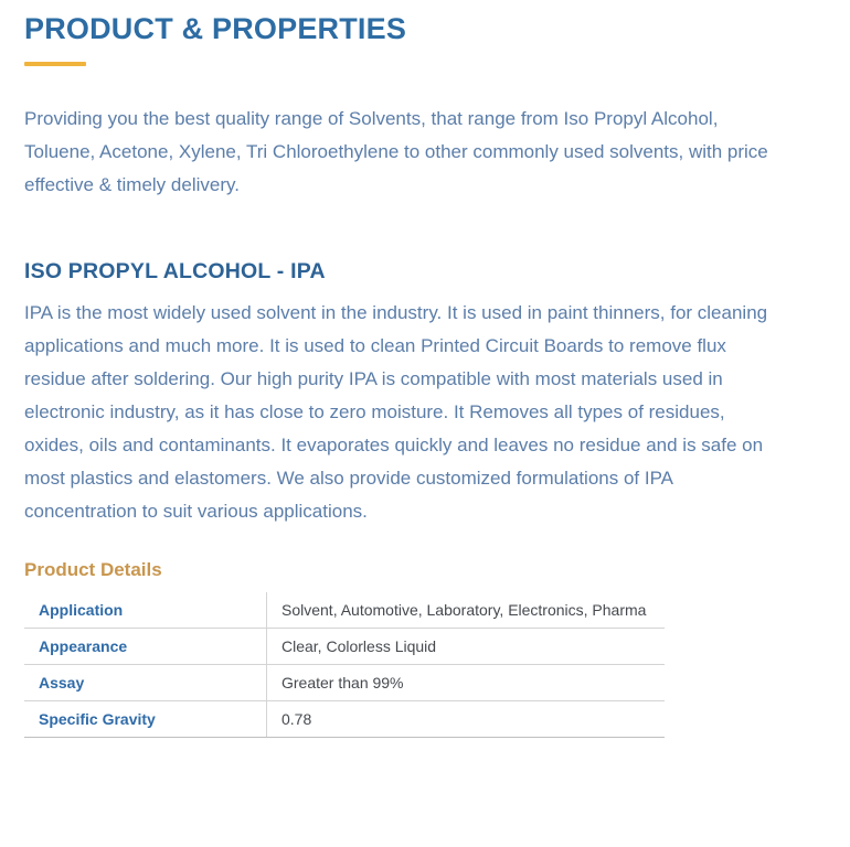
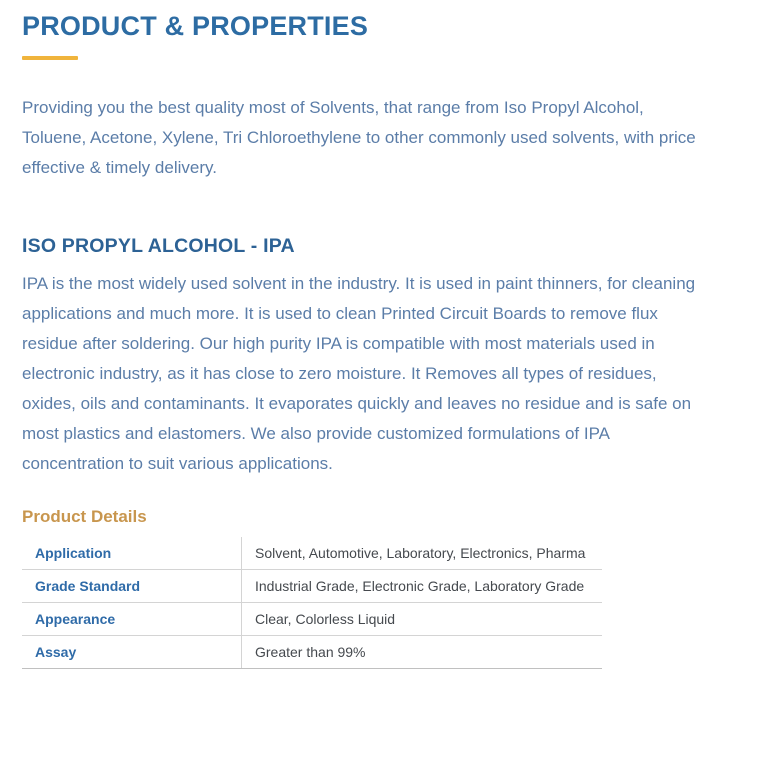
  PRODUCT & PROPERTIES
- Providing you the best quality range of Solvents, that range from Iso Propyl Alcohol, Toluene, Acetone, Xylene, Tri Chloroethylene to other commonly used solvents, with price effective & timely delivery.
+ Providing you the best quality most of Solvents, that range from Iso Propyl Alcohol, Toluene, Acetone, Xylene, Tri Chloroethylene to other commonly used solvents, with price effective & timely delivery.
  ISO PROPYL ALCOHOL - IPA
  IPA is the most widely used solvent in the industry. It is used in paint thinners, for cleaning applications and much more. It is used to clean Printed Circuit Boards to remove flux residue after soldering. Our high purity IPA is compatible with most materials used in electronic industry, as it has close to zero moisture. It Removes all types of residues, oxides, oils and contaminants. It evaporates quickly and leaves no residue and is safe on most plastics and elastomers. We also provide customized formulations of IPA concentration to suit various applications.
  Product Details
  Application	Solvent, Automotive, Laboratory, Electronics, Pharma
+ Grade Standard	Industrial Grade, Electronic Grade, Laboratory Grade
  Appearance	Clear, Colorless Liquid
  Assay	Greater than 99%
- Specific Gravity	0.78
